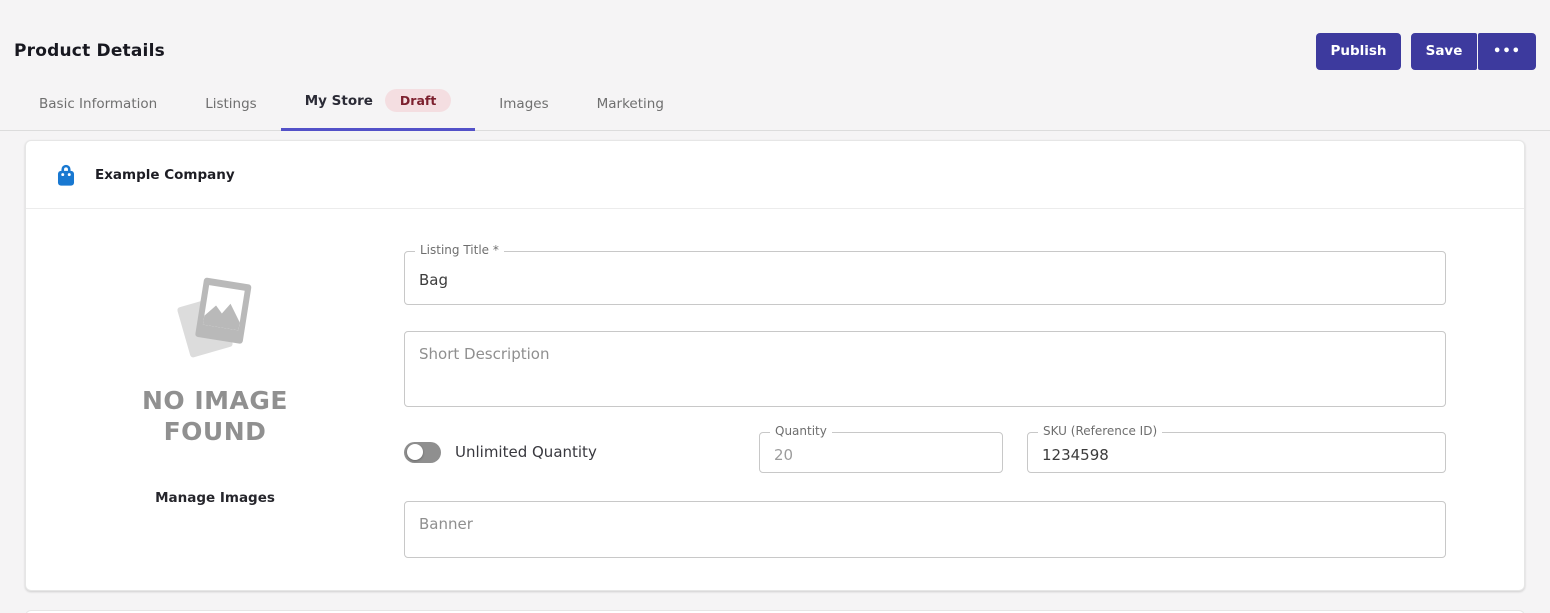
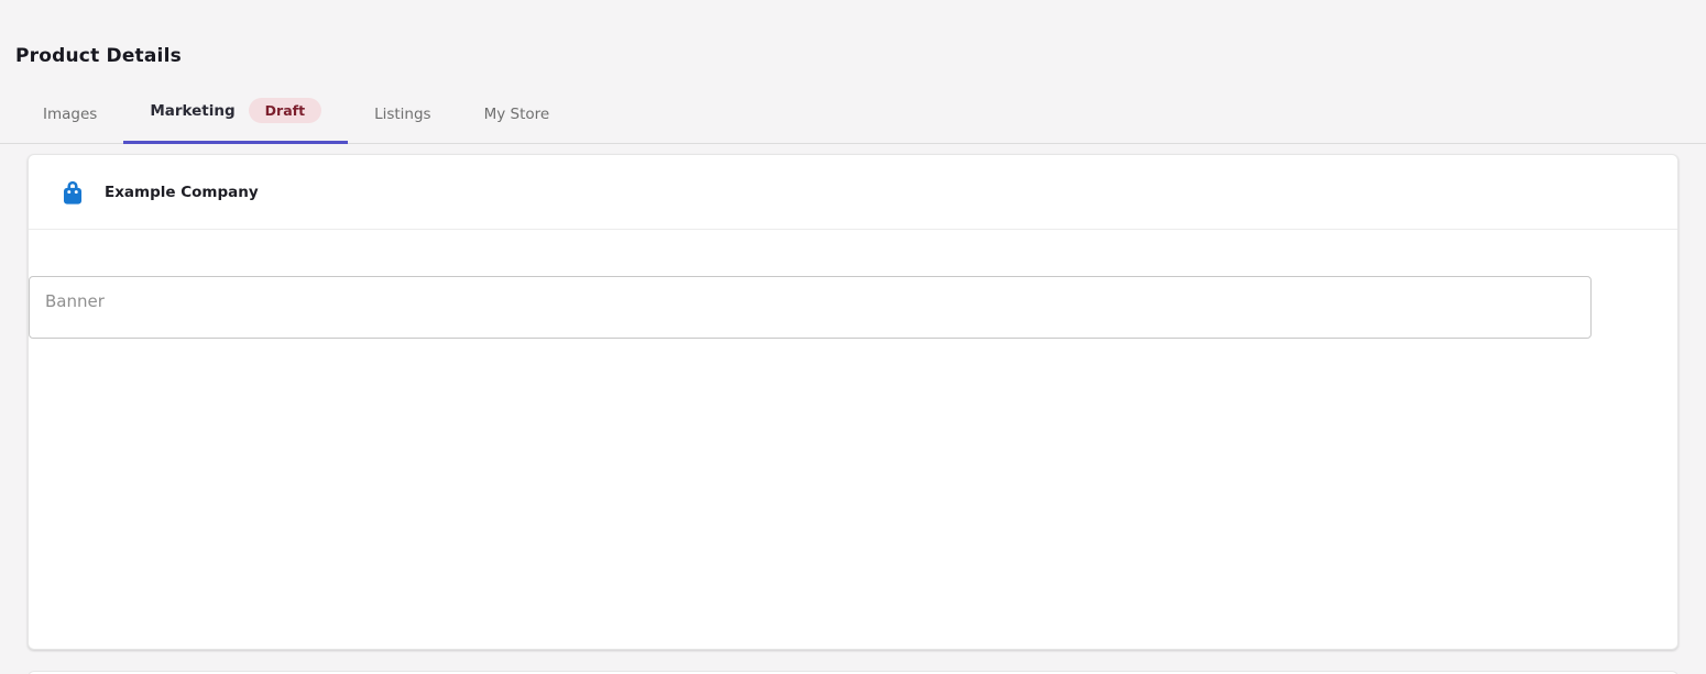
  Product Details
- Publish
- Save
- •••
- Basic Information
- Listings
+ Images
- My Store
+ Marketing
  Draft
- Images
+ Listings
- Marketing
+ My Store
  Example Company
- NO IMAGE FOUND
- Manage Images
- Listing Title *
- Bag
- Short Description
- Unlimited Quantity
- Quantity
- 20
- SKU (Reference ID)
- 1234598
  Banner
